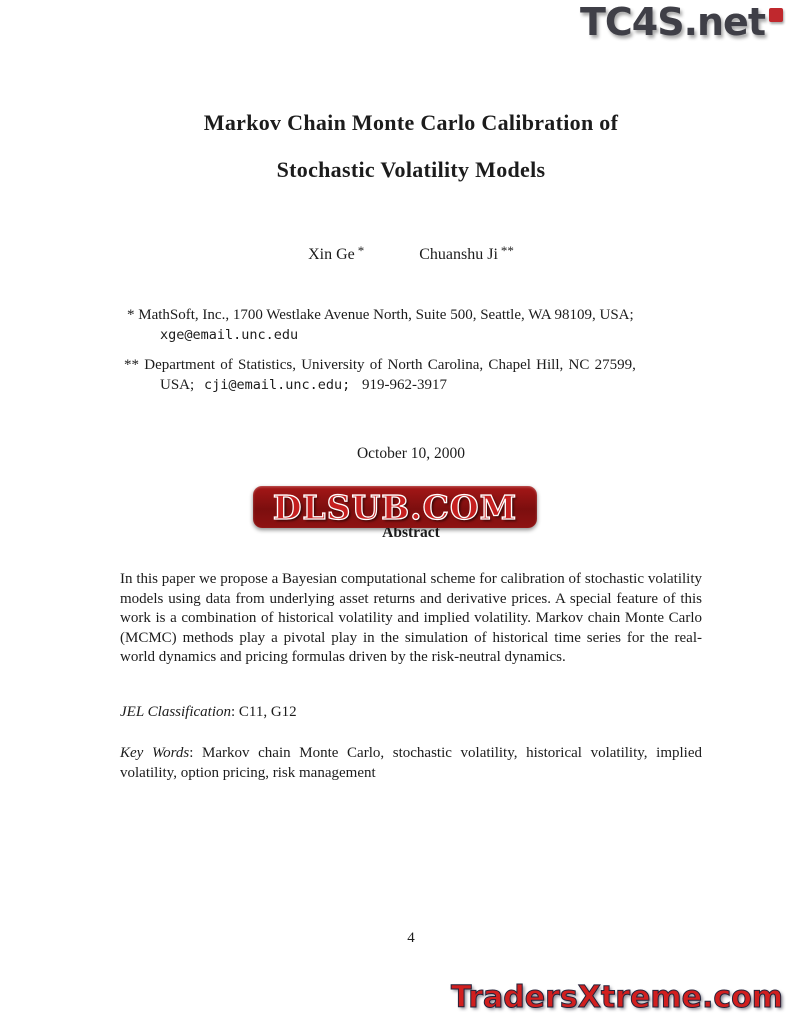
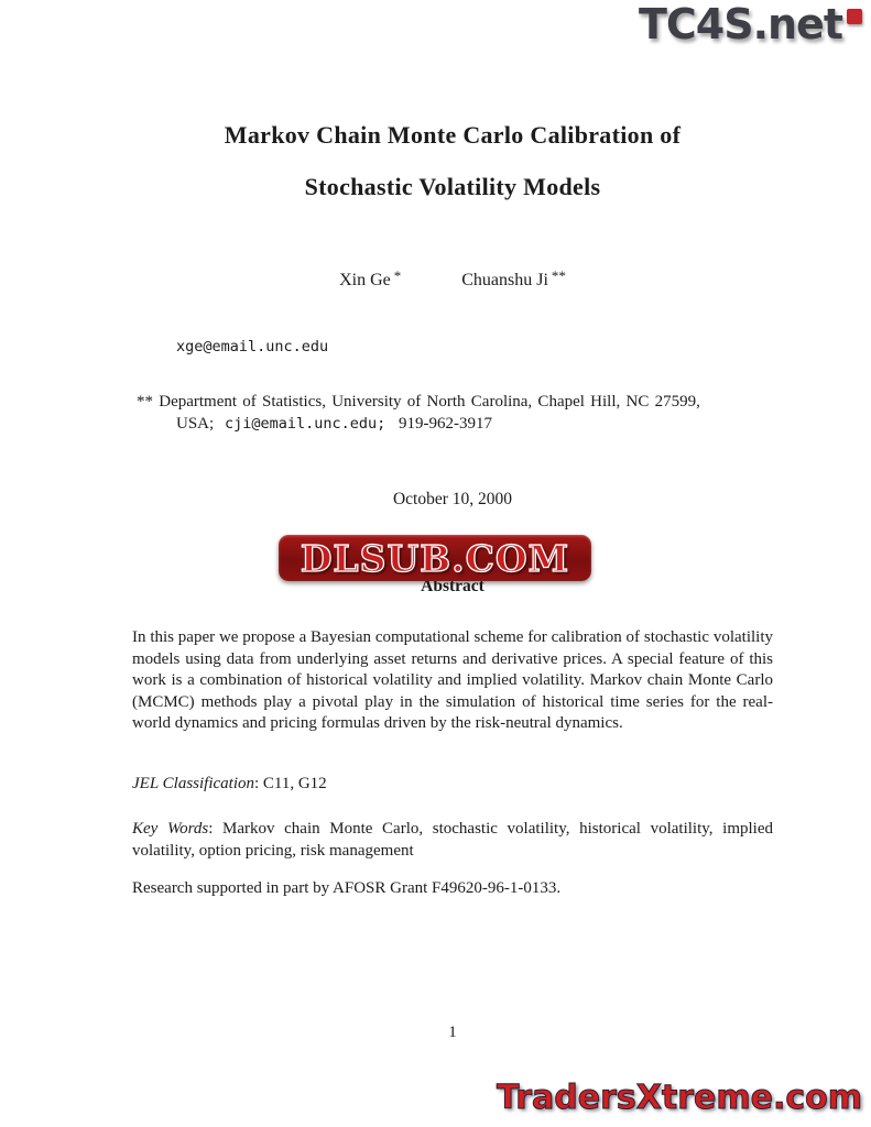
  TC4S.net
  Markov Chain Monte Carlo Calibration of
  Stochastic Volatility Models
  Xin Ge *
  Chuanshu Ji **
- * MathSoft, Inc., 1700 Westlake Avenue North, Suite 500, Seattle, WA 98109, USA;
  xge@email.unc.edu
  ** Department of Statistics, University of North Carolina, Chapel Hill, NC 27599,
  USA; cji@email.unc.edu; 919-962-3917
  October 10, 2000
  DLSUB.COM
  Abstract
  In this paper we propose a Bayesian computational scheme for calibration of stochastic volatility models using data from underlying asset returns and derivative prices. A special feature of this work is a combination of historical volatility and implied volatility. Markov chain Monte Carlo (MCMC) methods play a pivotal play in the simulation of historical time series for the real-world dynamics and pricing formulas driven by the risk-neutral dynamics.
  JEL Classification: C11, G12
  Key Words: Markov chain Monte Carlo, stochastic volatility, historical volatility, implied volatility, option pricing, risk management
+ Research supported in part by AFOSR Grant F49620-96-1-0133.
- 4
+ 1
  TradersXtreme.com
